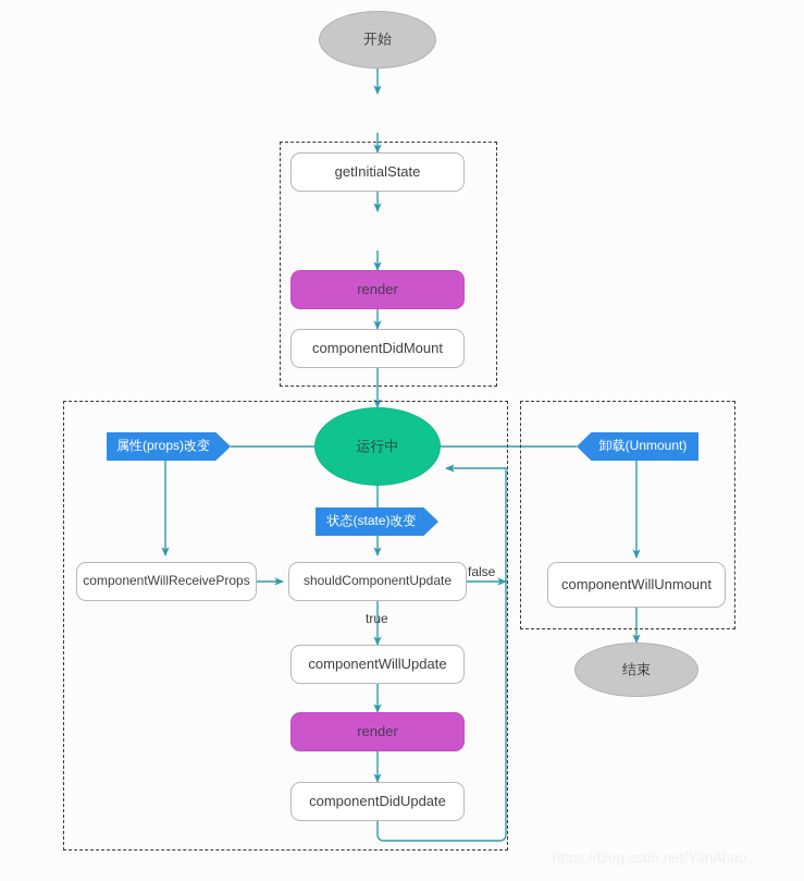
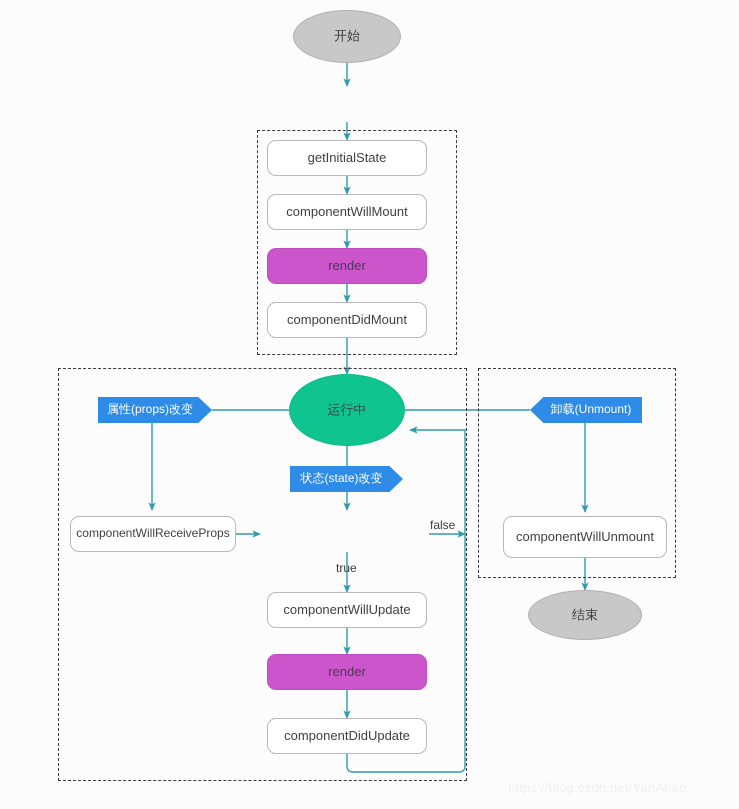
  开始
  getInitialState
+ componentWillMount
  render
  componentDidMount
  运行中
  属性(props)改变
  状态(state)改变
  卸载(Unmount)
  componentWillReceiveProps
- shouldComponentUpdate
  false
  true
  componentWillUpdate
  render
  componentDidUpdate
  componentWillUnmount
  结束
